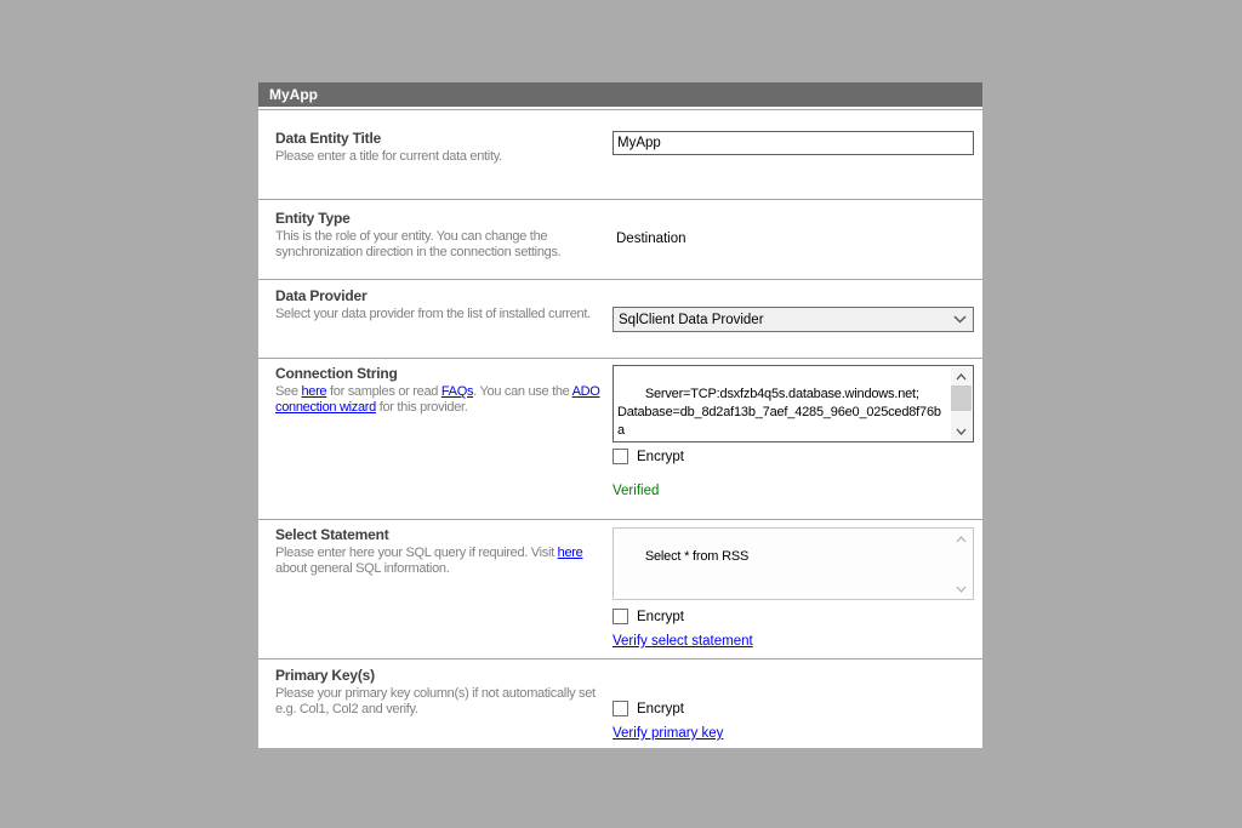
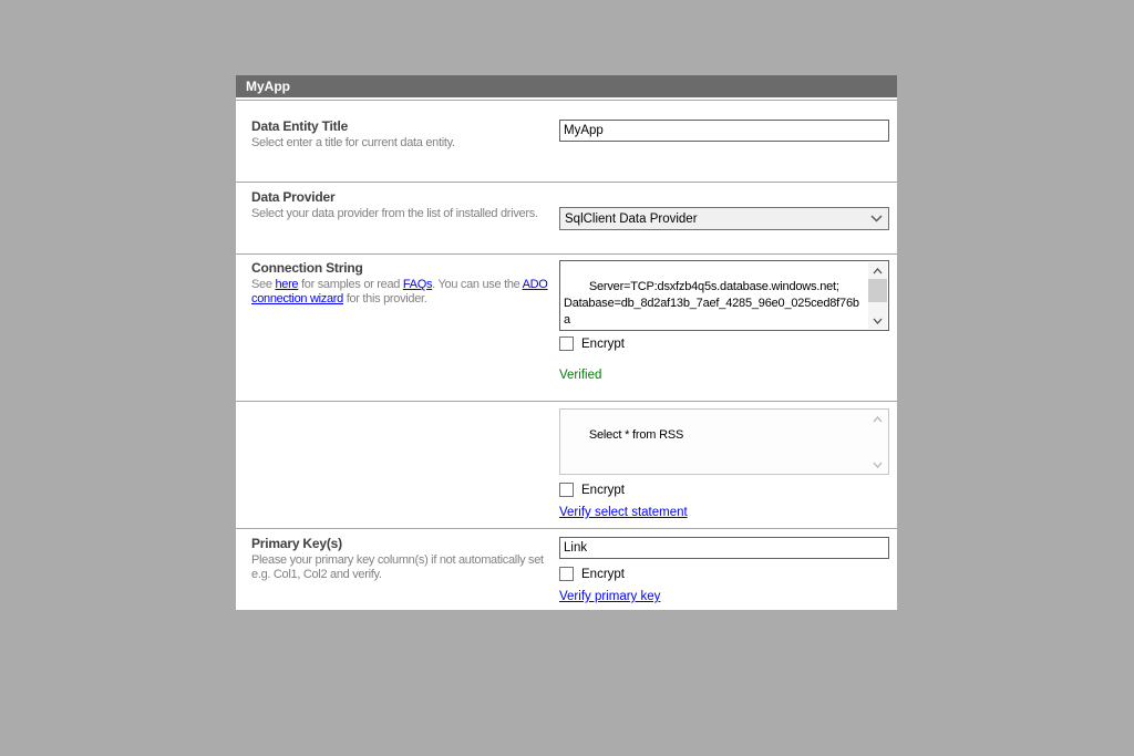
  MyApp
  Data Entity Title
- Please enter a title for current data entity.
+ Select enter a title for current data entity.
  MyApp
- Entity Type
- This is the role of your entity. You can change the synchronization direction in the connection settings.
- Destination
  Data Provider
- Select your data provider from the list of installed current.
+ Select your data provider from the list of installed drivers.
  SqlClient Data Provider
  Connection String
  See here for samples or read FAQs. You can use the ADO connection wizard for this provider.
  Server=TCP:dsxfzb4q5s.database.windows.net;
  Database=db_8d2af13b_7aef_4285_96e0_025ced8f76ba
  Encrypt
  Verified
- Select Statement
- Please enter here your SQL query if required. Visit here about general SQL information.
  Select * from RSS
  Encrypt
  Verify select statement
  Primary Key(s)
  Please your primary key column(s) if not automatically set e.g. Col1, Col2 and verify.
+ Link
  Encrypt
  Verify primary key
